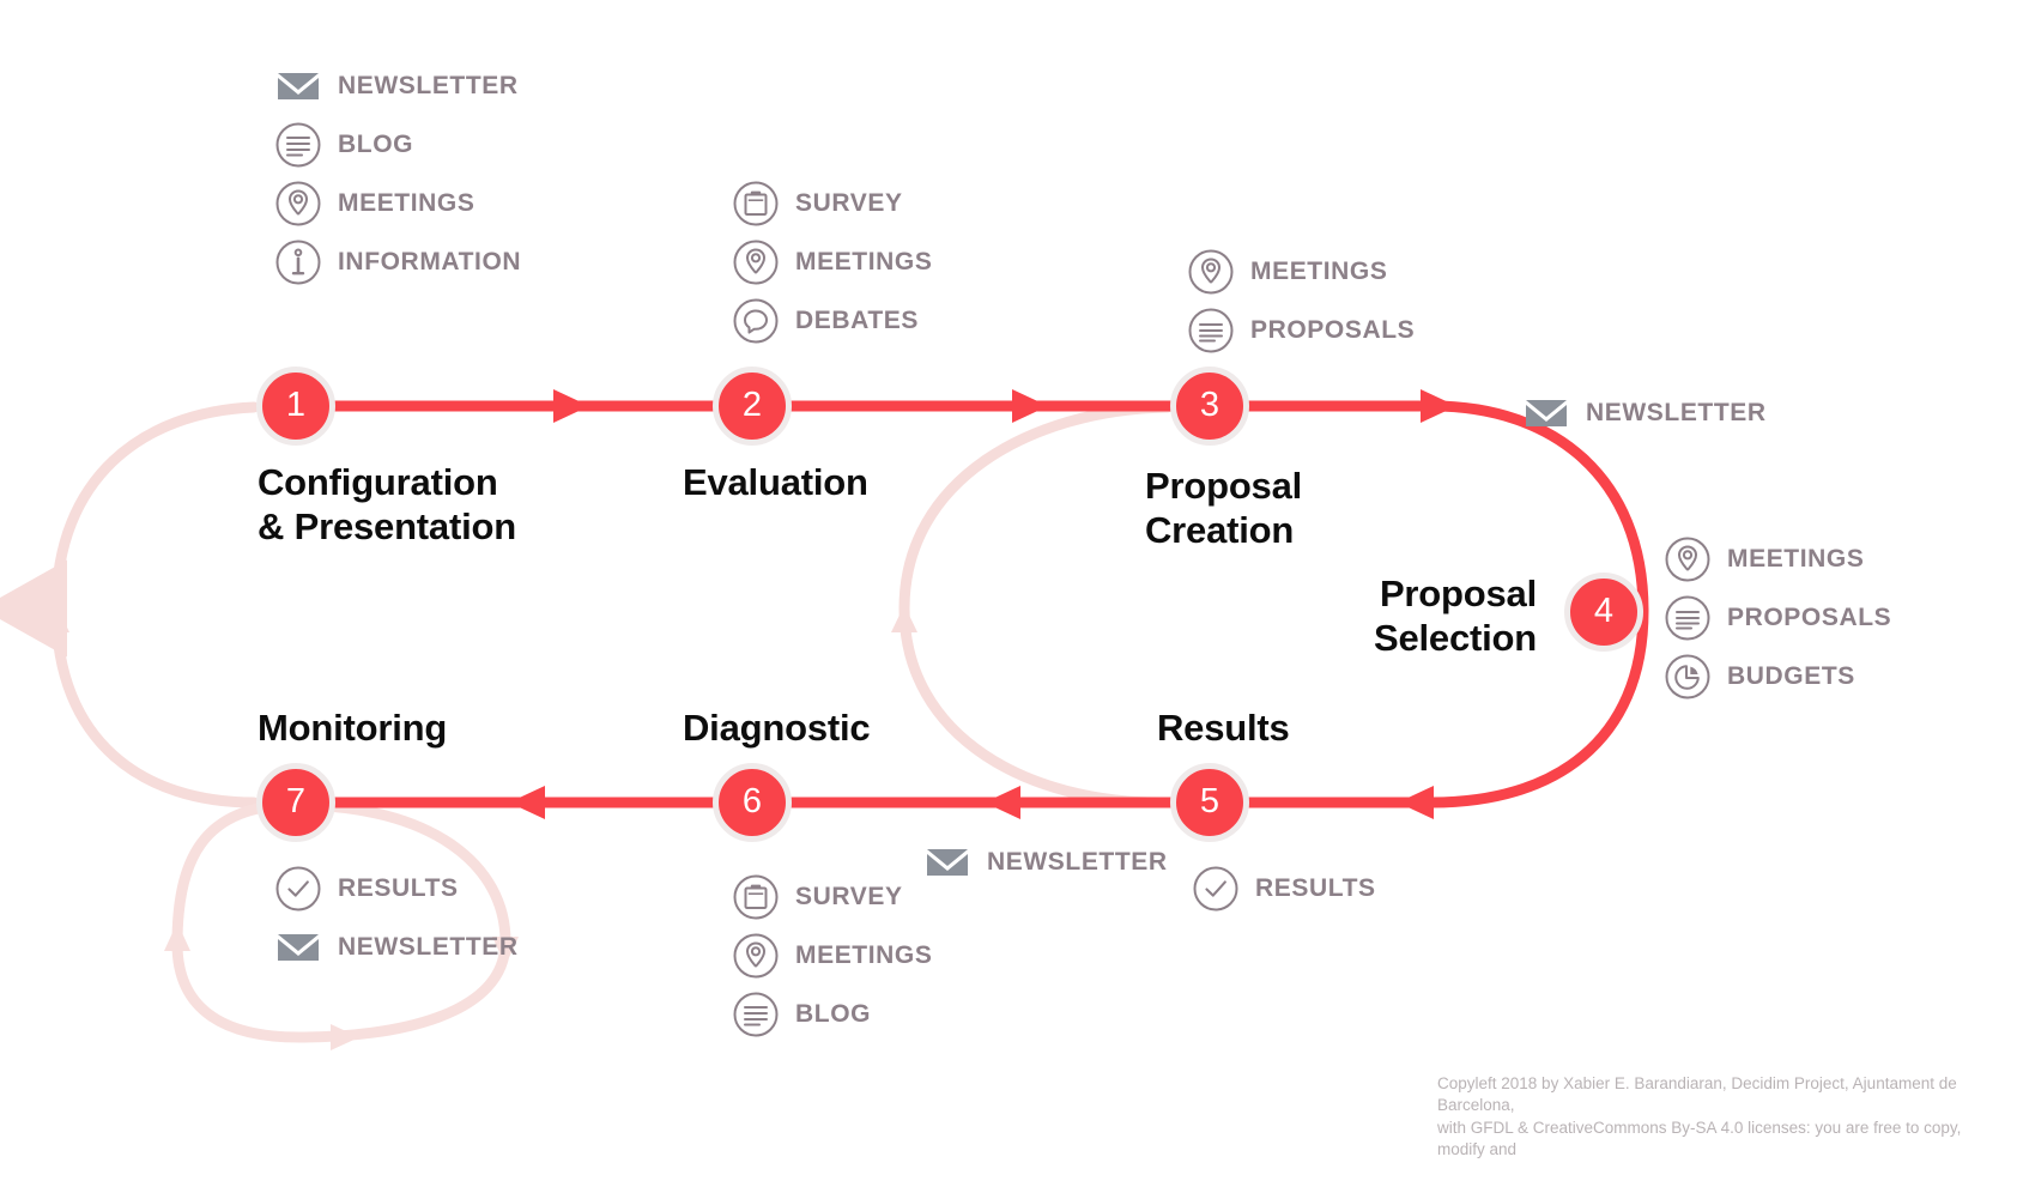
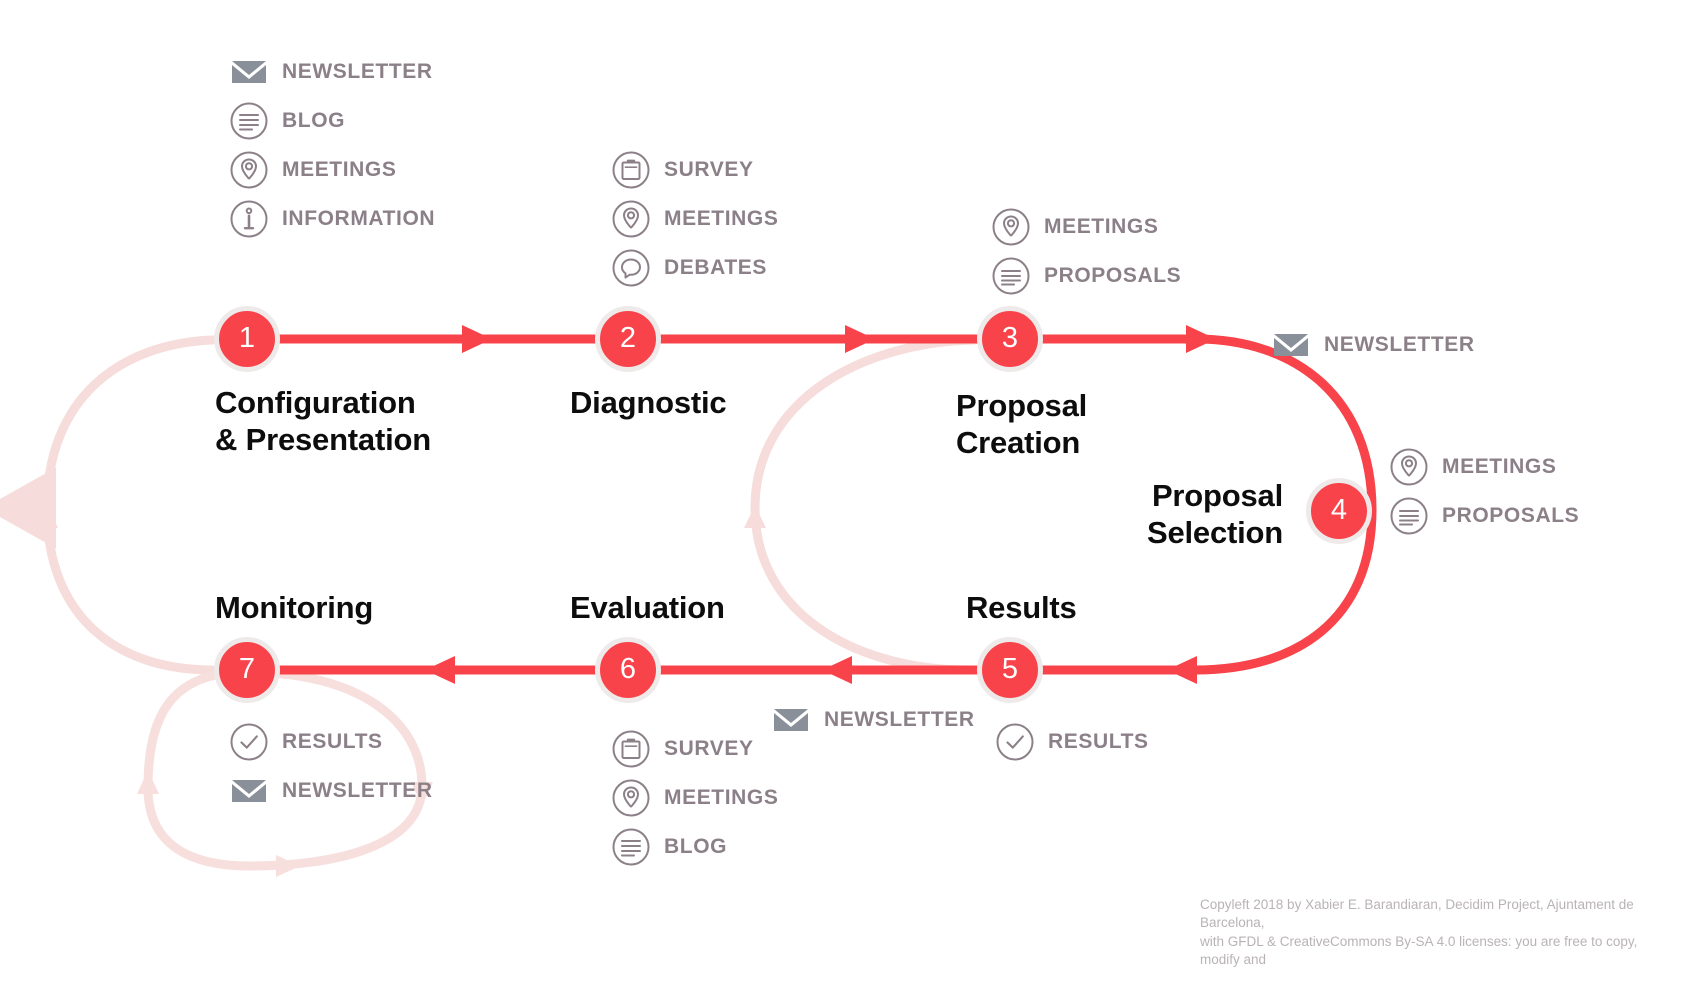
  1
  2
  3
  4
  5
  6
  7
  Configuration
  & Presentation
- Evaluation
+ Diagnostic
  Proposal
  Creation
  Proposal
  Selection
  Results
- Diagnostic
+ Evaluation
  Monitoring
  NEWSLETTER
  BLOG
  MEETINGS
  INFORMATION
  SURVEY
  MEETINGS
  DEBATES
  MEETINGS
  PROPOSALS
  NEWSLETTER
  MEETINGS
  PROPOSALS
- BUDGETS
  NEWSLETTER
  RESULTS
  SURVEY
  MEETINGS
  BLOG
  RESULTS
  NEWSLETTER
  Copyleft 2018 by Xabier E. Barandiaran, Decidim Project, Ajuntament de Barcelona,
  with GFDL & CreativeCommons By-SA 4.0 licenses: you are free to copy, modify and
